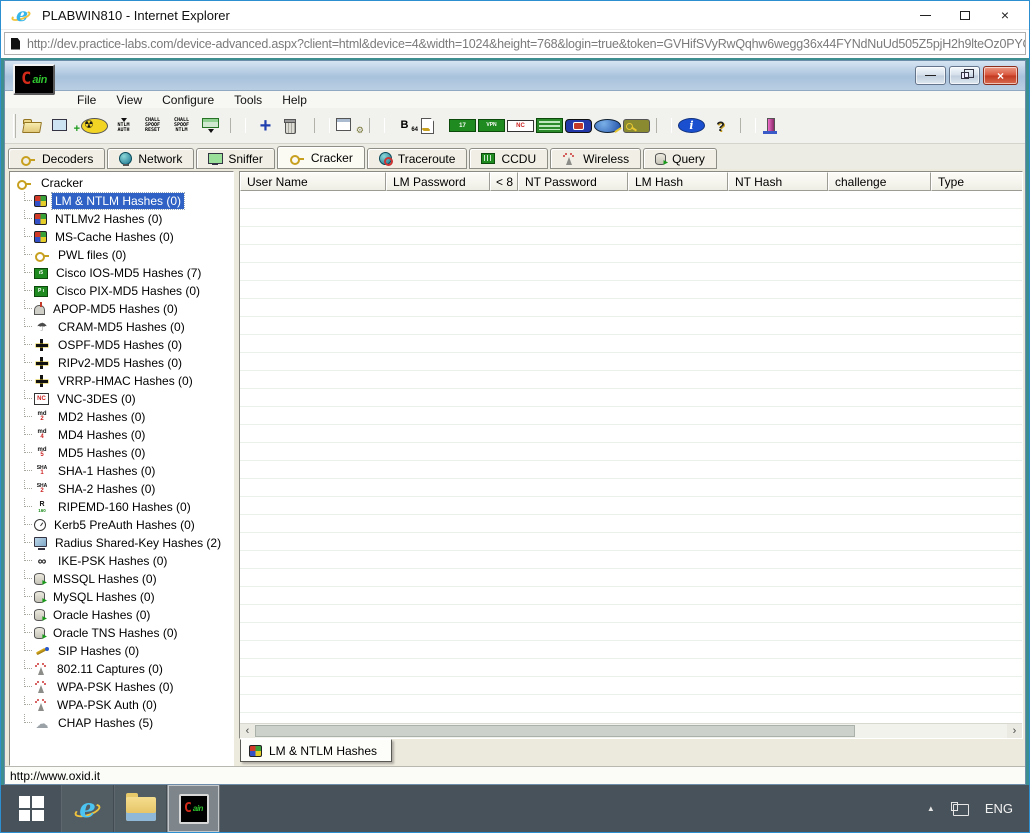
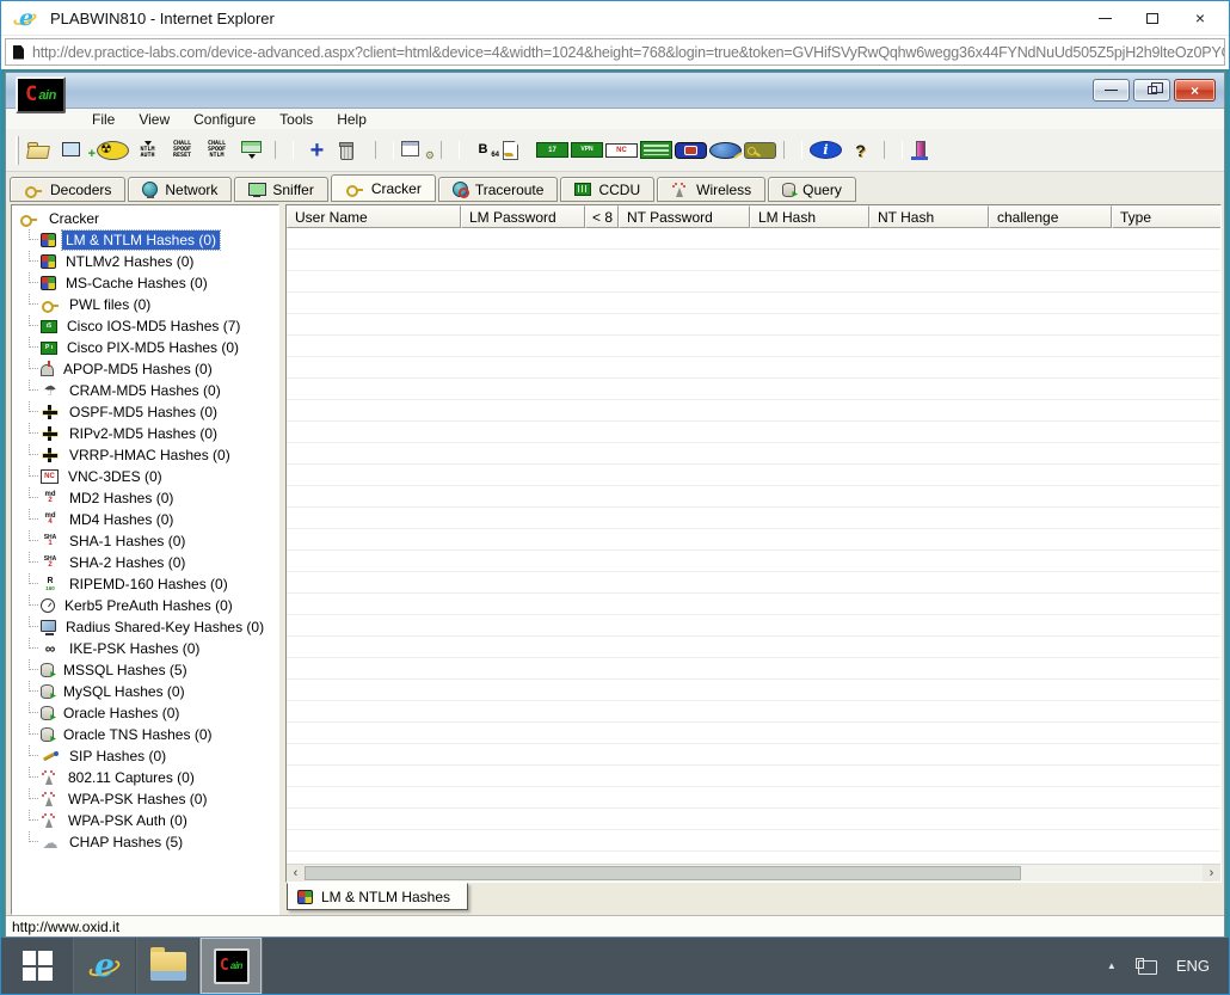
  e
  PLABWIN810 - Internet Explorer
  ×
  http://dev.practice-labs.com/device-advanced.aspx?client=html&device=4&width=1024&height=768&login=true&token=GVHifSVyRwQqhw6wegg36x44FYNdNuUd505Z5pjH2h9lteOz0PY
  C
  ain
  ×
  File
  View
  Configure
  Tools
  Help
  Decoders
  Network
  Sniffer
  Cracker
  Traceroute
  CCDU
  Wireless
  Query
  Cracker
  LM & NTLM Hashes (0)
  NTLMv2 Hashes (0)
  MS-Cache Hashes (0)
  PWL files (0)
  Cisco IOS-MD5 Hashes (7)
  Cisco PIX-MD5 Hashes (0)
  APOP-MD5 Hashes (0)
  CRAM-MD5 Hashes (0)
  OSPF-MD5 Hashes (0)
  RIPv2-MD5 Hashes (0)
  VRRP-HMAC Hashes (0)
  VNC-3DES (0)
  MD2 Hashes (0)
  MD4 Hashes (0)
- MD5 Hashes (0)
  SHA-1 Hashes (0)
  SHA-2 Hashes (0)
  RIPEMD-160 Hashes (0)
  Kerb5 PreAuth Hashes (0)
- Radius Shared-Key Hashes (2)
+ Radius Shared-Key Hashes (0)
  IKE-PSK Hashes (0)
- MSSQL Hashes (0)
+ MSSQL Hashes (5)
  MySQL Hashes (0)
  Oracle Hashes (0)
  Oracle TNS Hashes (0)
  SIP Hashes (0)
  802.11 Captures (0)
  WPA-PSK Hashes (0)
  WPA-PSK Auth (0)
  CHAP Hashes (5)
  User Name
  LM Password
  < 8
  NT Password
  LM Hash
  NT Hash
  challenge
  Type
  ‹
  ›
  LM & NTLM Hashes
  http://www.oxid.it
  e
  C
  ain
  ▲
  ENG
